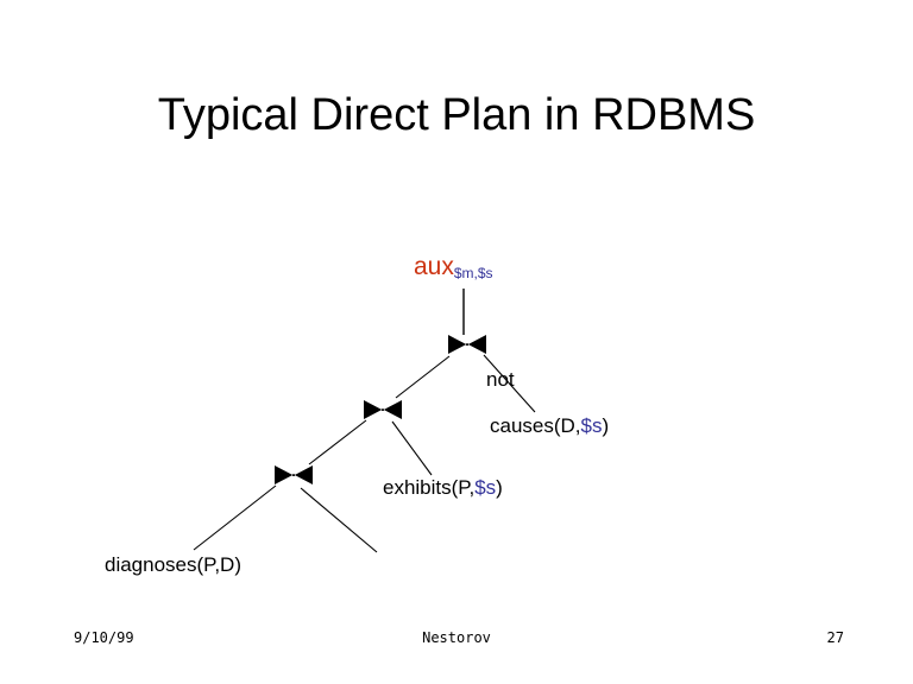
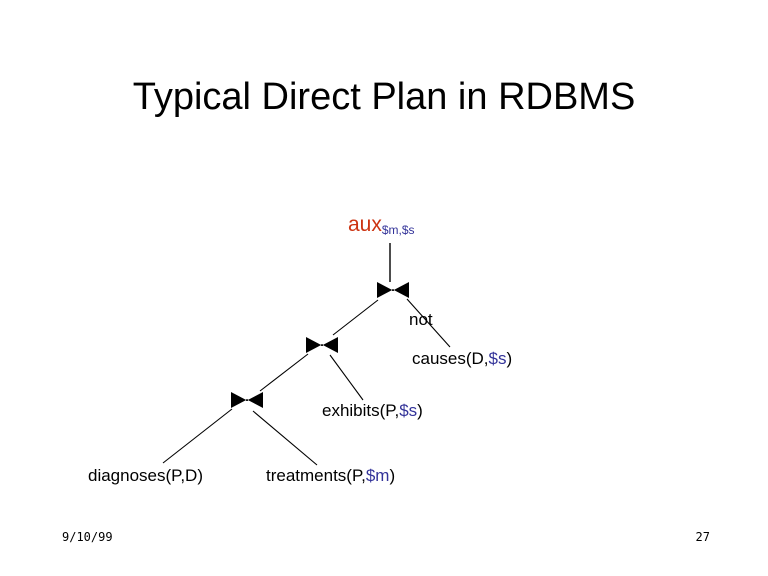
  Typical Direct Plan in RDBMS
  aux$m,$s
  not
  causes(D,$s)
  exhibits(P,$s)
  diagnoses(P,D)
+ treatments(P,$m)
  9/10/99
- Nestorov
  27
